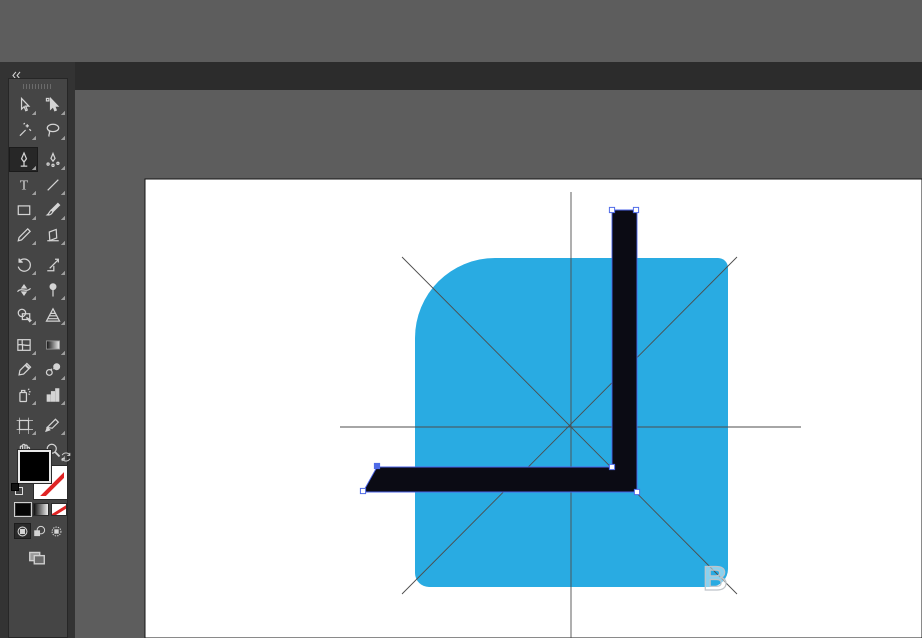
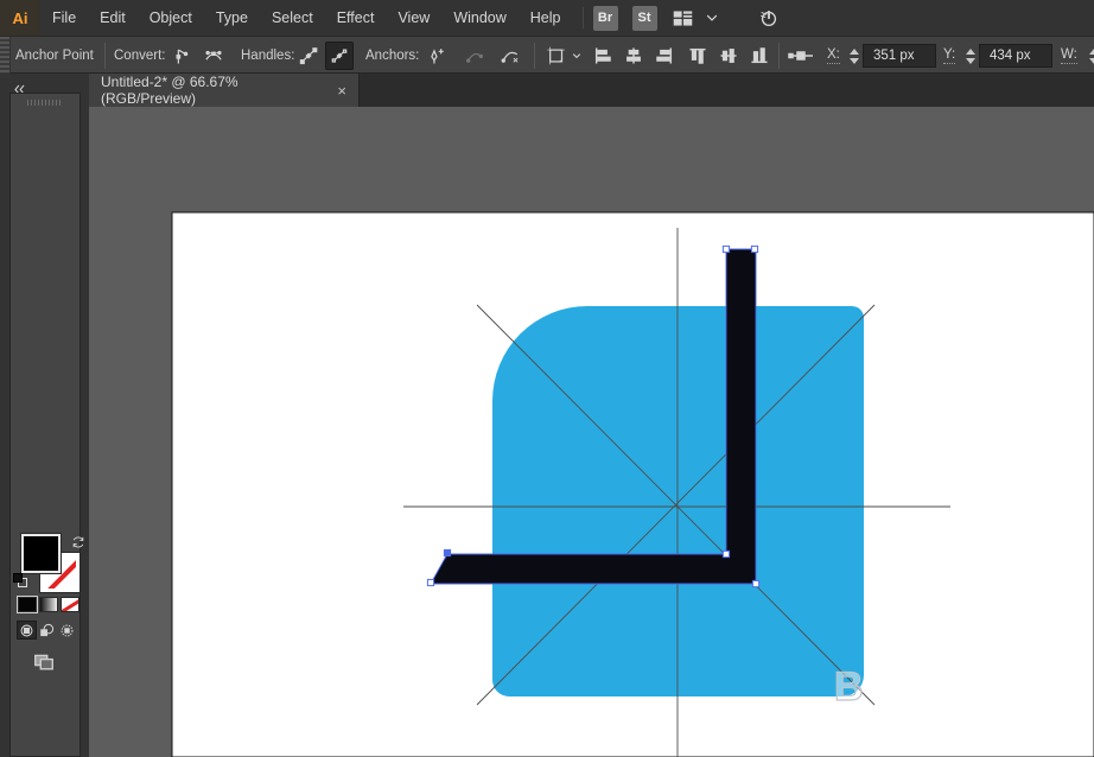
+ Ai
+ File
+ Edit
+ Object
+ Type
+ Select
+ Effect
+ View
+ Window
+ Help
+ Br
+ St
+ Anchor Point
+ Convert:
+ Handles:
+ Anchors:
+ X:
+ 351 px
+ Y:
+ 434 px
+ W:
+ Untitled-2* @ 66.67% (RGB/Preview)
+ ×
  B
- T
